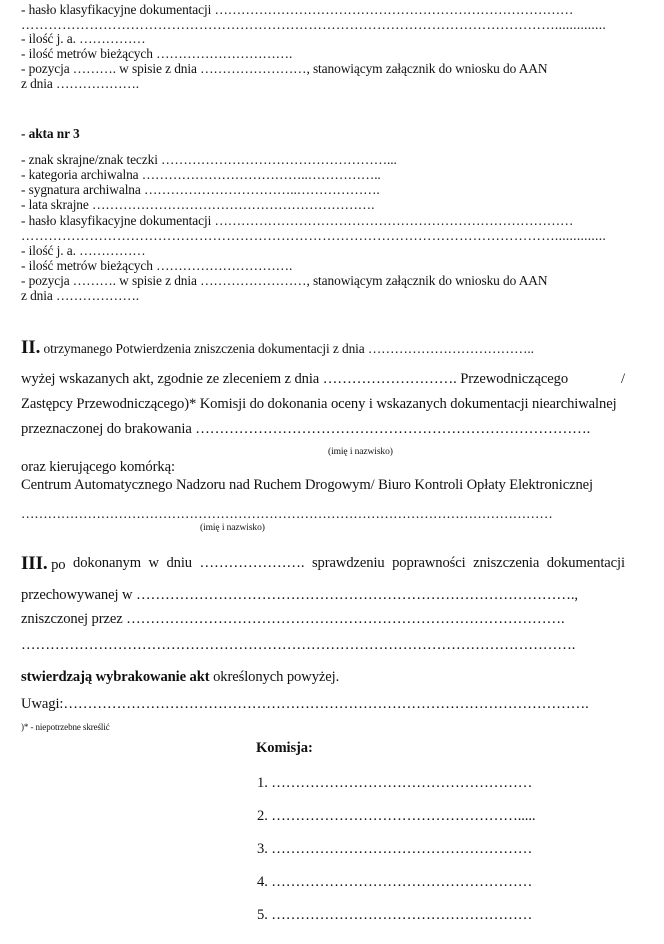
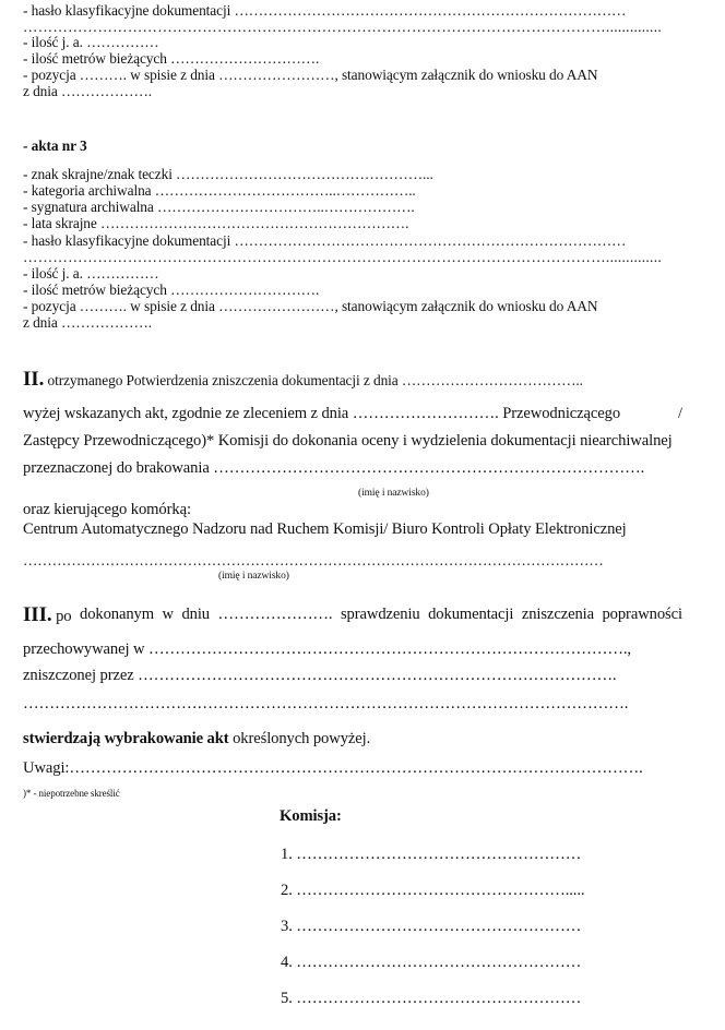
  - hasło klasyfikacyjne dokumentacji ………………………………………………………………………
  ………………………………………………………………………………………………………..............
  - ilość j. a. ……………
  - ilość metrów bieżących ………………………….
  - pozycja ………. w spisie z dnia ……………………, stanowiącym załącznik do wniosku do AAN
  z dnia ……………….
  - akta nr 3
  - znak skrajne/znak teczki ……………………………………………...
  - kategoria archiwalna ………………………………..……………..
  - sygnatura archiwalna ……………………………..……………….
  - lata skrajne ……………………………………………………….
  - hasło klasyfikacyjne dokumentacji ………………………………………………………………………
  ………………………………………………………………………………………………………..............
  - ilość j. a. ……………
  - ilość metrów bieżących ………………………….
  - pozycja ………. w spisie z dnia ……………………, stanowiącym załącznik do wniosku do AAN
  z dnia ……………….
  II. otrzymanego Potwierdzenia zniszczenia dokumentacji z dnia ………………………………..
  wyżej wskazanych akt, zgodnie ze zleceniem z dnia ………………………. Przewodniczącego
  /
- Zastępcy Przewodniczącego)* Komisji do dokonania oceny i wskazanych dokumentacji niearchiwalnej
+ Zastępcy Przewodniczącego)* Komisji do dokonania oceny i wydzielenia dokumentacji niearchiwalnej
  przeznaczonej do brakowania ……………………………………………………………………….
  (imię i nazwisko)
  oraz kierującego komórką:
- Centrum Automatycznego Nadzoru nad Ruchem Drogowym/ Biuro Kontroli Opłaty Elektronicznej
+ Centrum Automatycznego Nadzoru nad Ruchem Komisji/ Biuro Kontroli Opłaty Elektronicznej
  …………………………………………………………………………………………………………
  (imię i nazwisko)
  III. po
  dokonanym
  w
  dniu
  ………………….
  sprawdzeniu
- poprawności
+ dokumentacji
  zniszczenia
- dokumentacji
+ poprawności
  przechowywanej w ……………………………………………………………………………….,
  zniszczonej przez ……………………………………………………………………………….
  …………………………………………………………………………………………………….
  stwierdzają wybrakowanie akt określonych powyżej.
  Uwagi:……………………………………………………………………………………………….
  )* - niepotrzebne skreślić
  Komisja:
  1. ………………………………………………
  2. …………………………………………….....
  3. ………………………………………………
  4. ………………………………………………
  5. ………………………………………………
